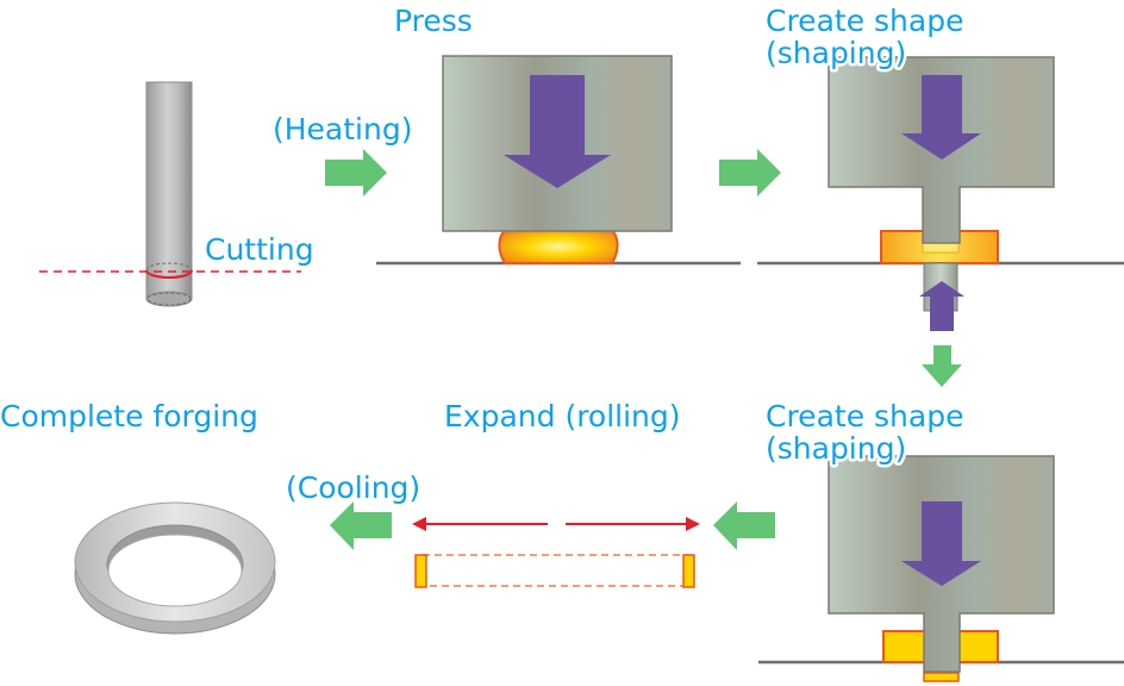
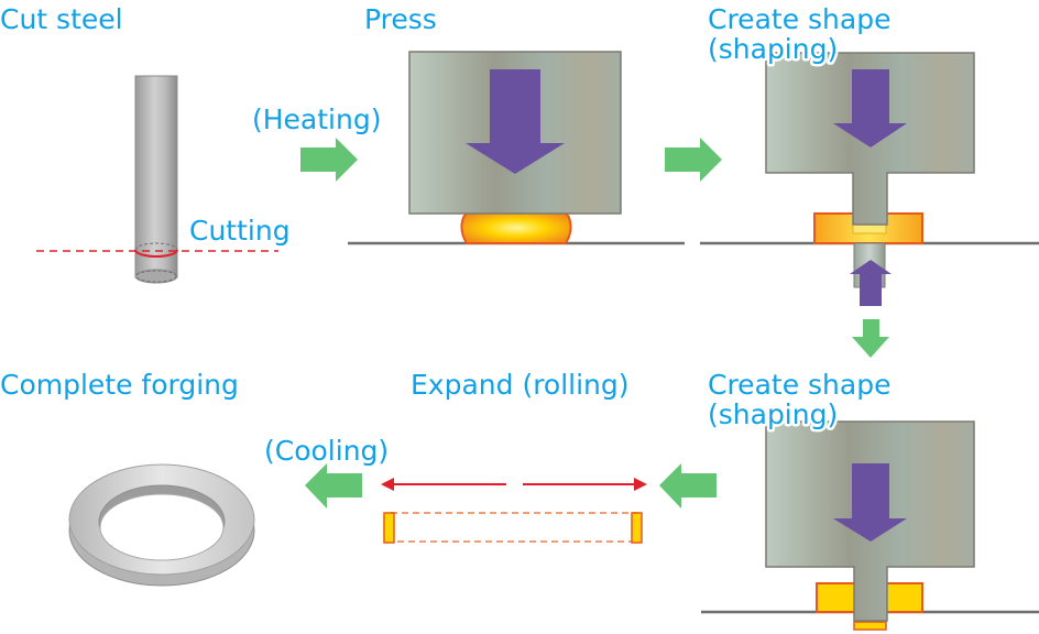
+ Cut steel
  Cutting
  (Heating)
  Press
  Create shape
  (shaping)
  Create shape
  (shaping)
  Expand (rolling)
  (Cooling)
  Complete forging
